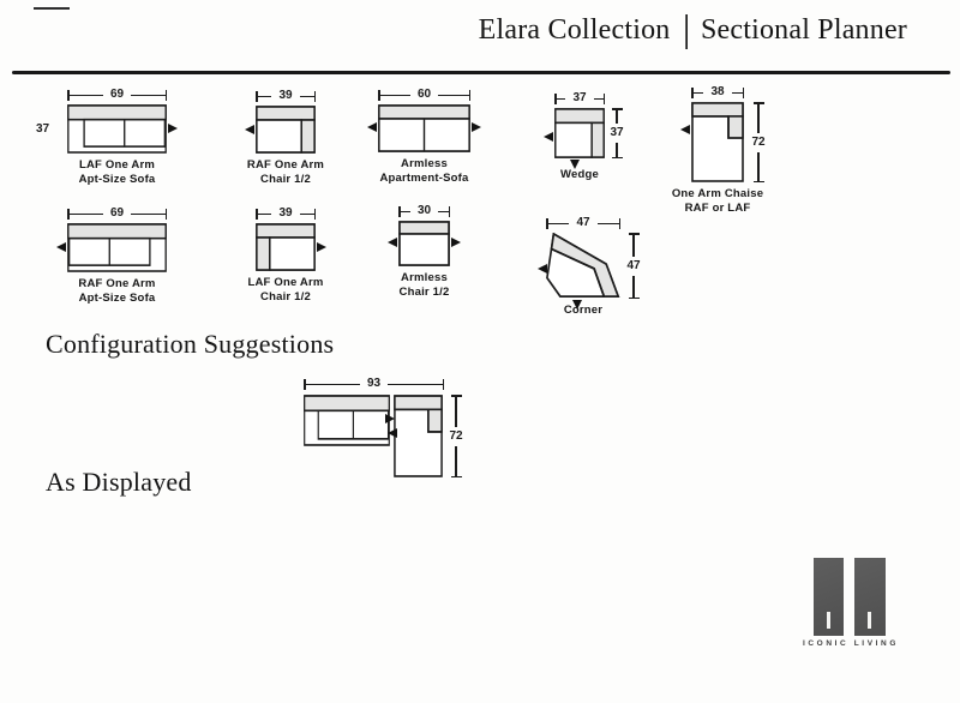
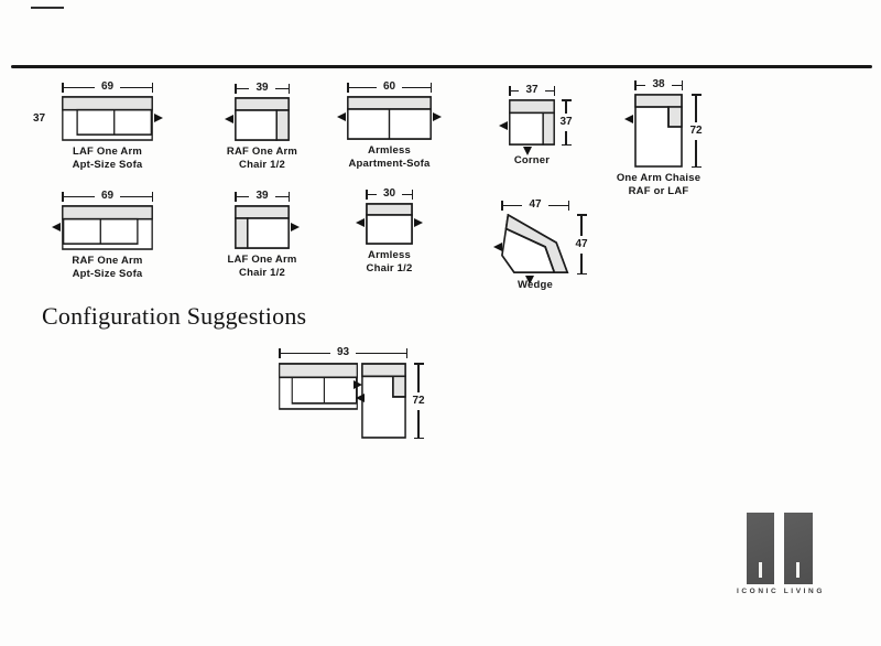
- Elara Collection | Sectional Planner
  69
  37
  LAF One Arm
  Apt-Size Sofa
  39
  RAF One Arm
  Chair 1/2
  60
  Armless
  Apartment-Sofa
  37
  37
- Wedge
+ Corner
  38
  72
  One Arm Chaise
  RAF or LAF
  69
  RAF One Arm
  Apt-Size Sofa
  39
  LAF One Arm
  Chair 1/2
  30
  Armless
  Chair 1/2
  47
  47
- Corner
+ Wedge
  Configuration Suggestions
  93
  72
- As Displayed
